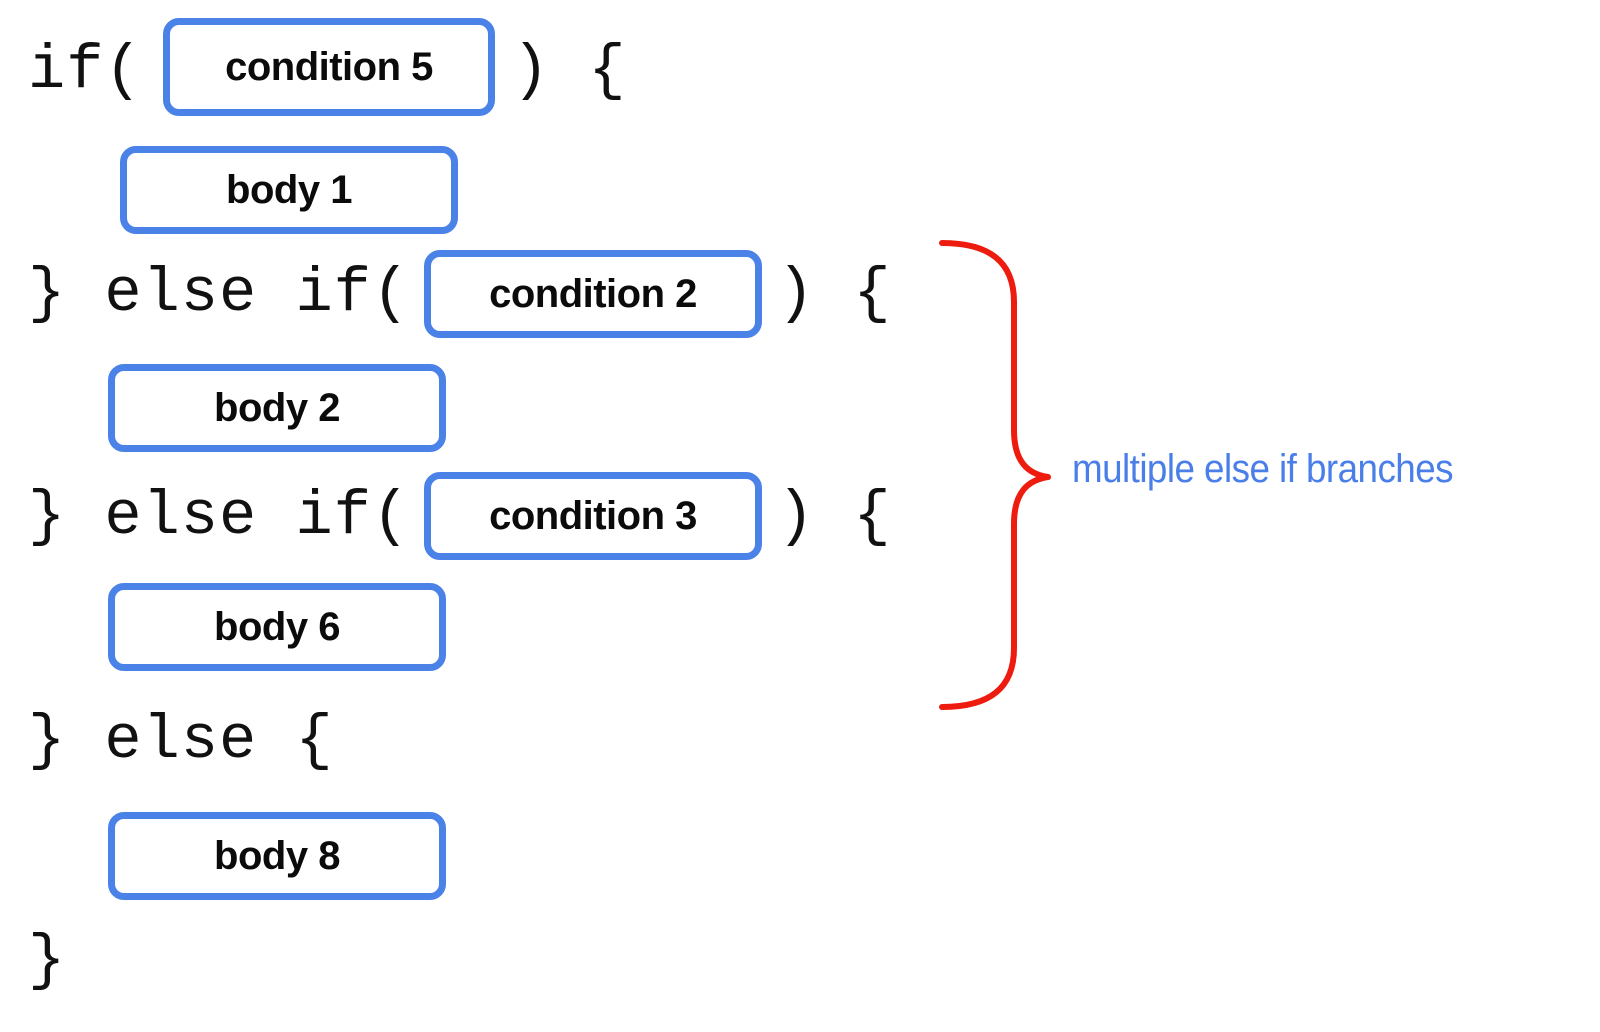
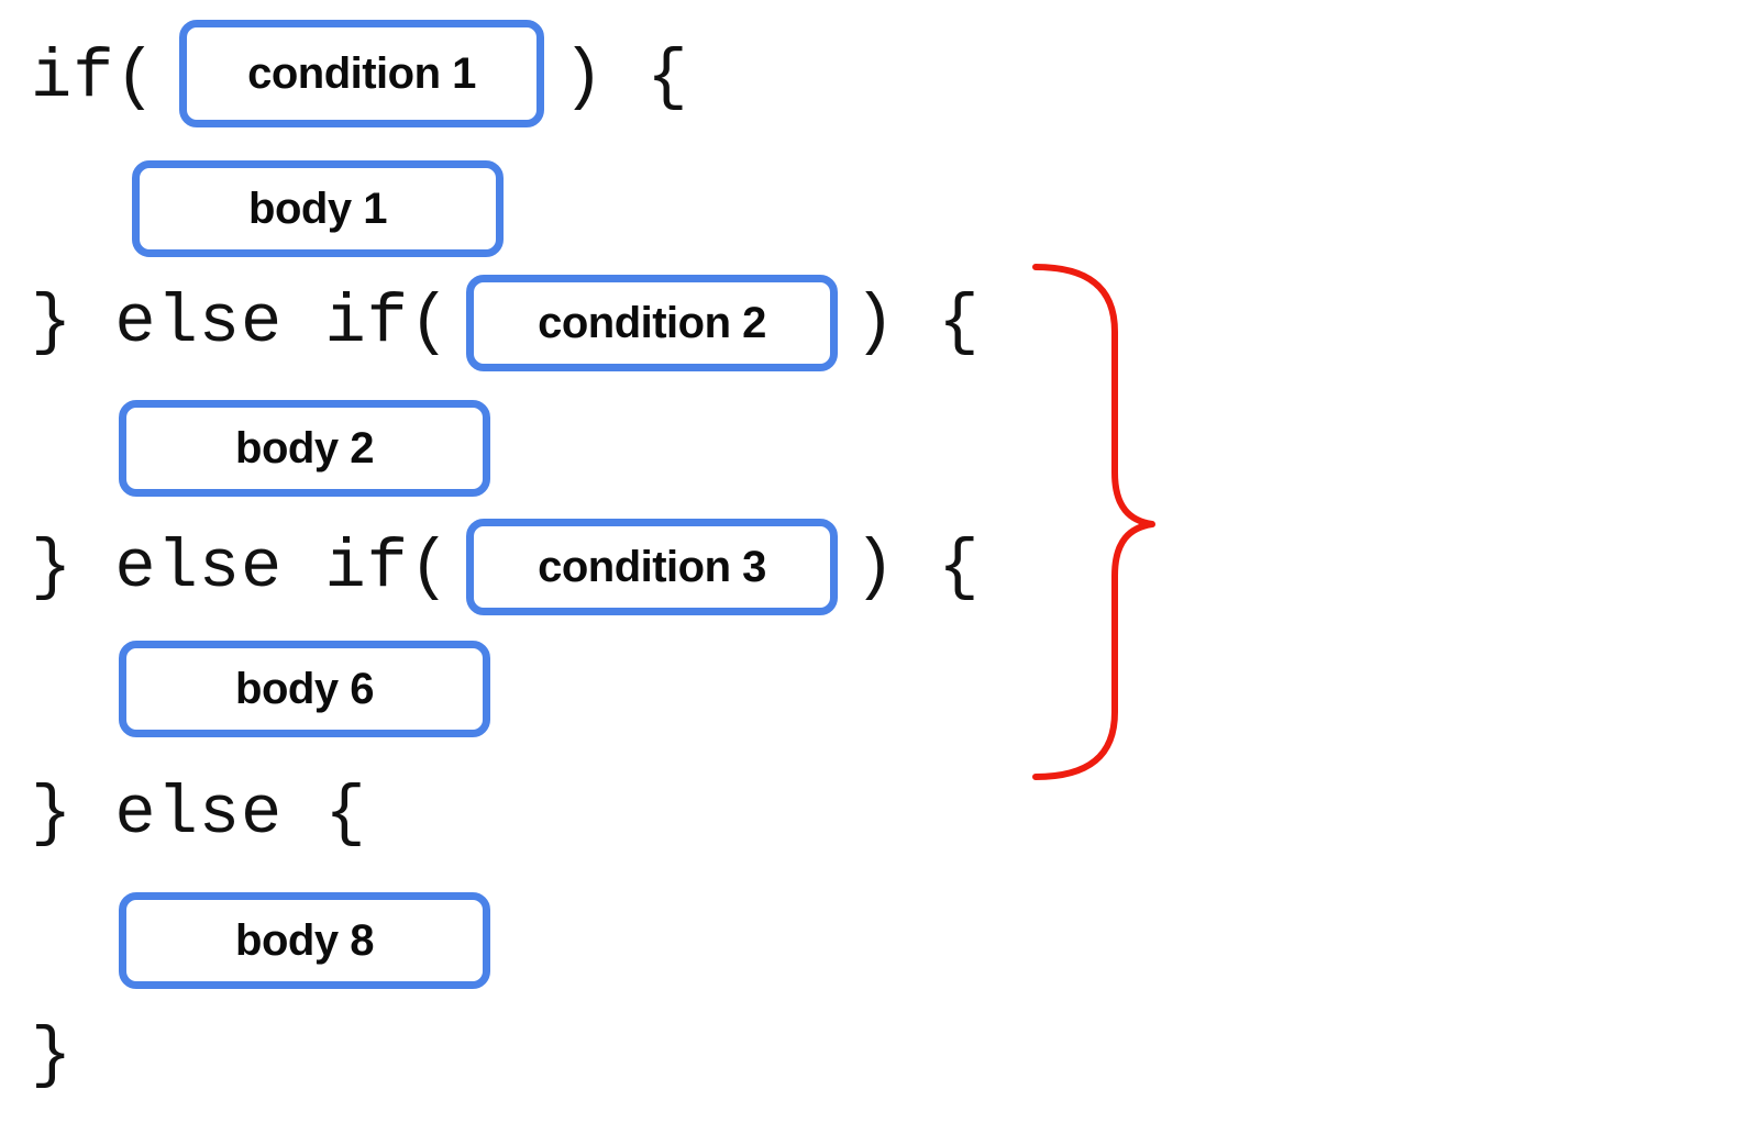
  if(
- condition 5
+ condition 1
  ) {
  body 1
  } else if(
  condition 2
  ) {
  body 2
  } else if(
  condition 3
  ) {
  body 6
  } else {
  body 8
  }
- multiple else if branches
